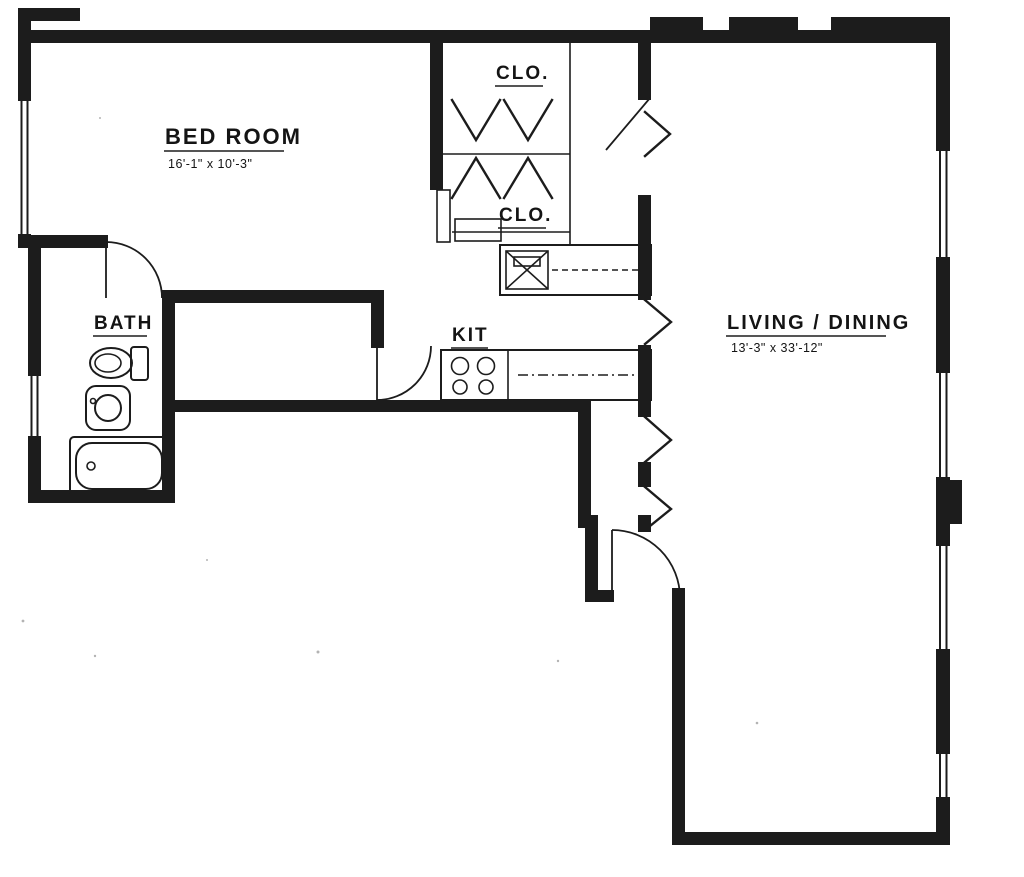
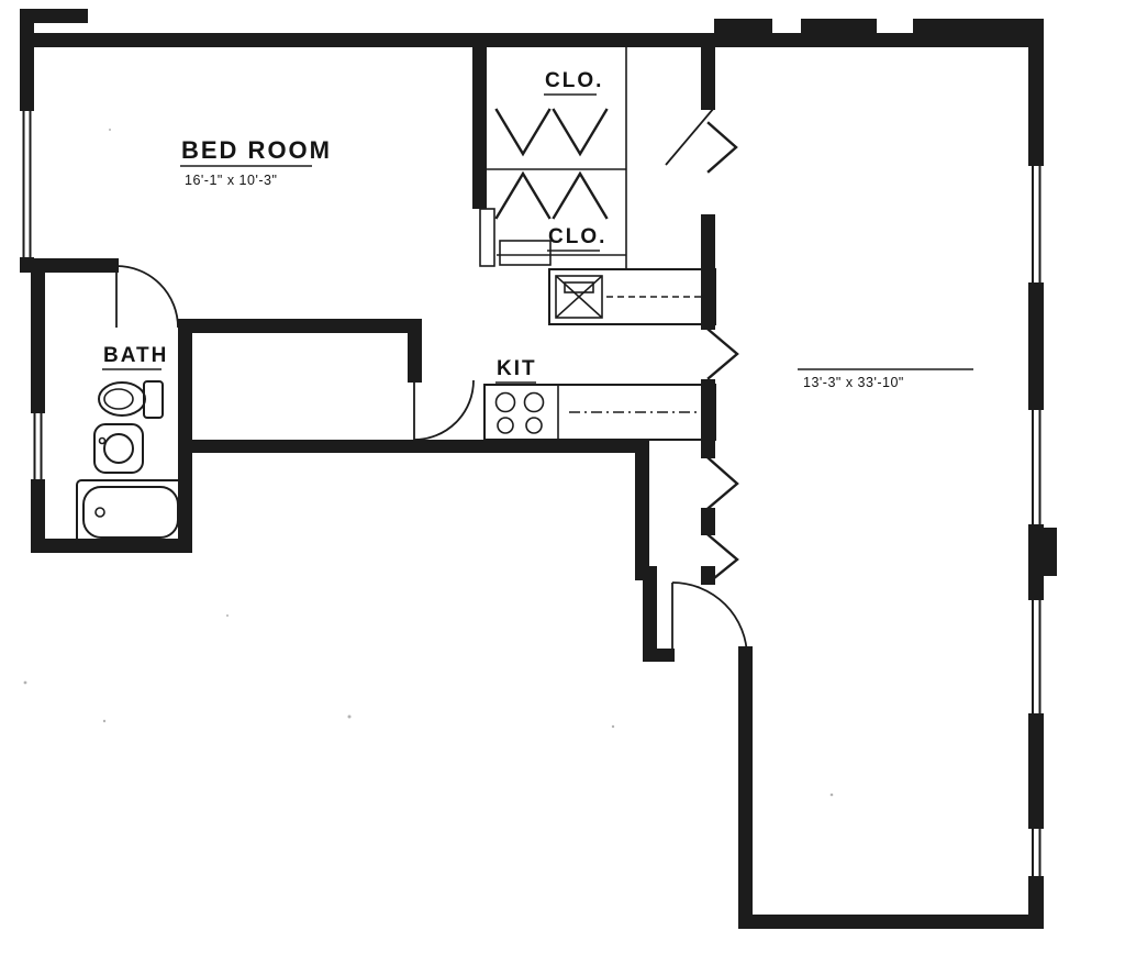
  BED ROOM
  16'-1" x 10'-3"
  CLO.
  CLO.
  BATH
  KIT
- LIVING / DINING
- 13'-3" x 33'-12"
+ 13'-3" x 33'-10"
